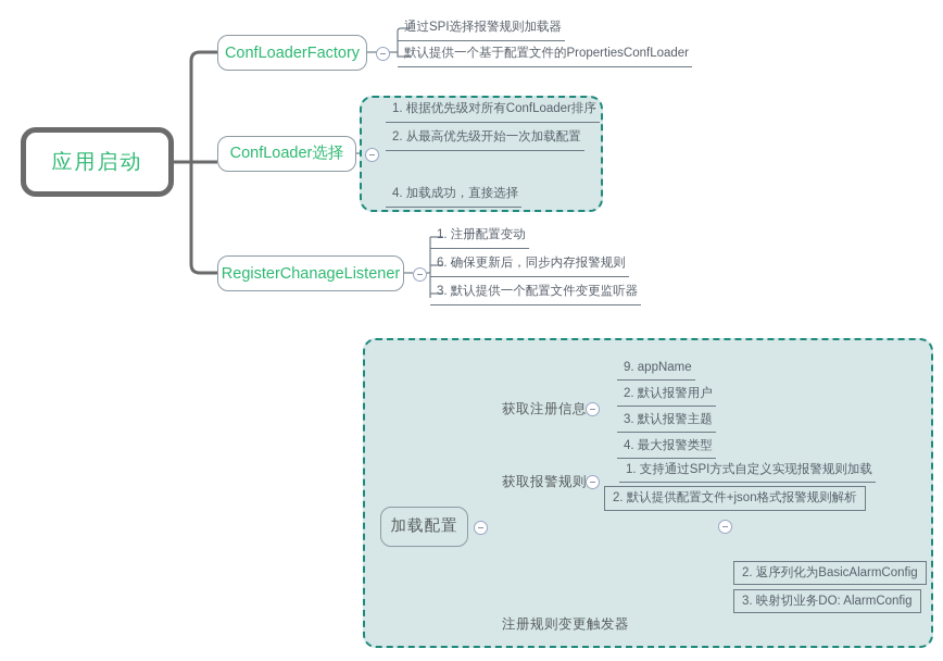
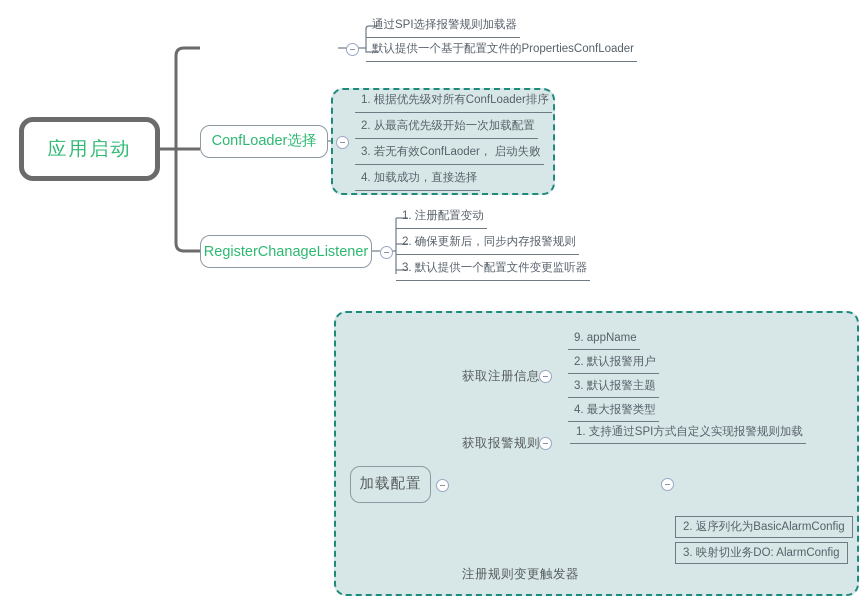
  应用启动
- ConfLoaderFactory
  通过SPI选择报警规则加载器
  默认提供一个基于配置文件的PropertiesConfLoader
  ConfLoader选择
  1. 根据优先级对所有ConfLoader排序
  2. 从最高优先级开始一次加载配置
+ 3. 若无有效ConfLaoder， 启动失败
  4. 加载成功，直接选择
  RegisterChanageListener
  1. 注册配置变动
- 6. 确保更新后，同步内存报警规则
+ 2. 确保更新后，同步内存报警规则
  3. 默认提供一个配置文件变更监听器
  加载配置
  获取注册信息
  9. appName
  2. 默认报警用户
  3. 默认报警主题
  4. 最大报警类型
  获取报警规则
  1. 支持通过SPI方式自定义实现报警规则加载
- 2. 默认提供配置文件+json格式报警规则解析
  2. 返序列化为BasicAlarmConfig
  3. 映射切业务DO: AlarmConfig
  注册规则变更触发器
